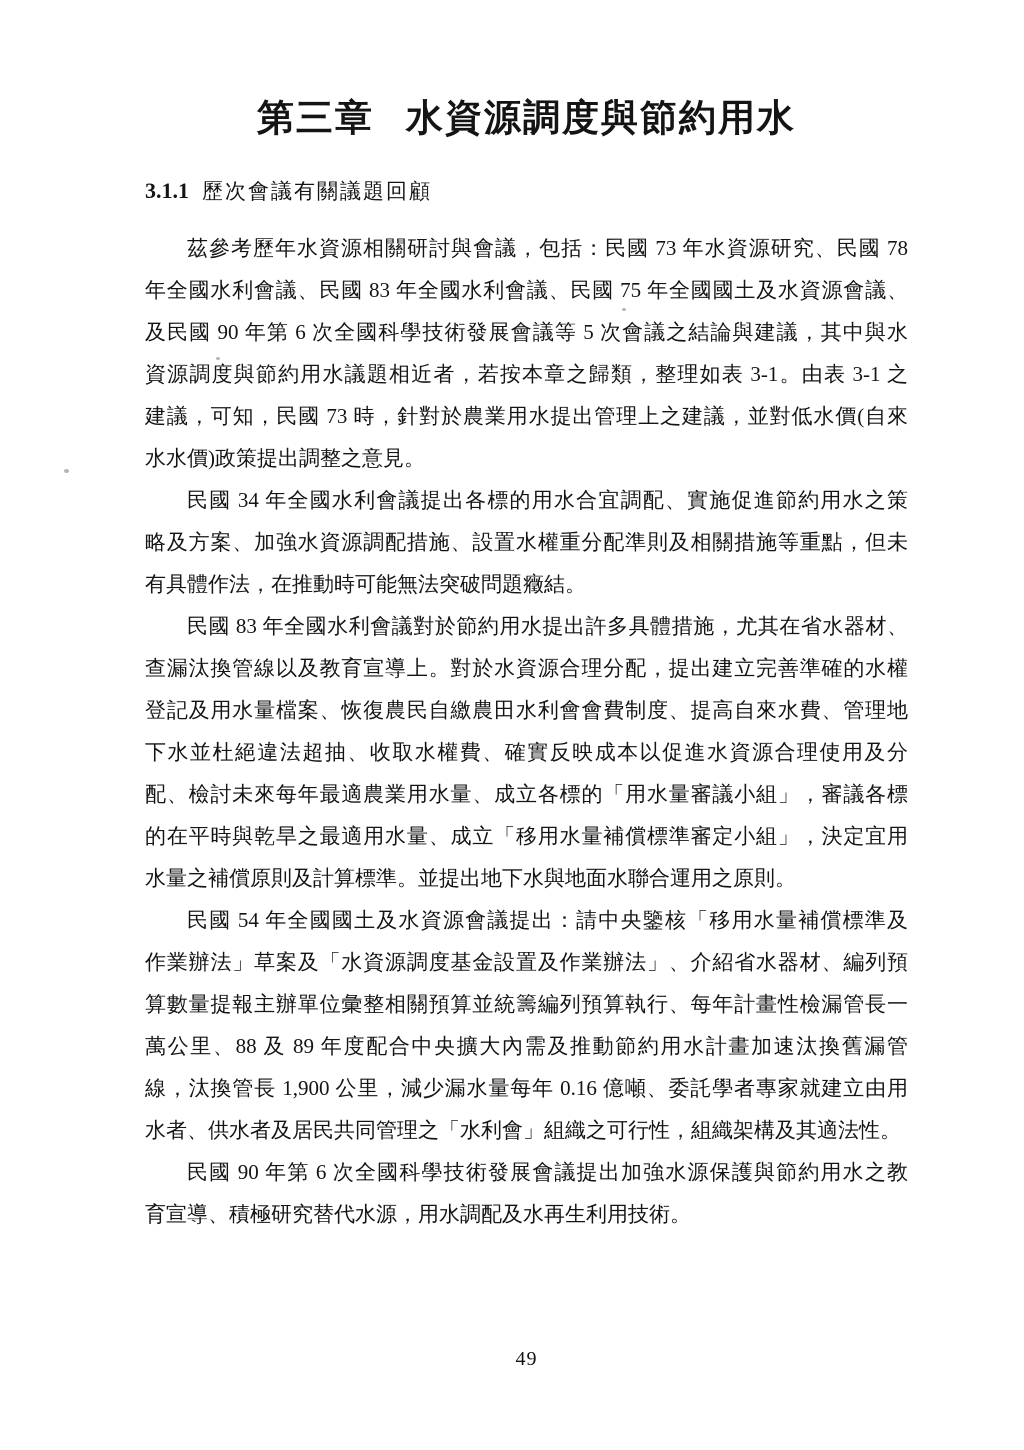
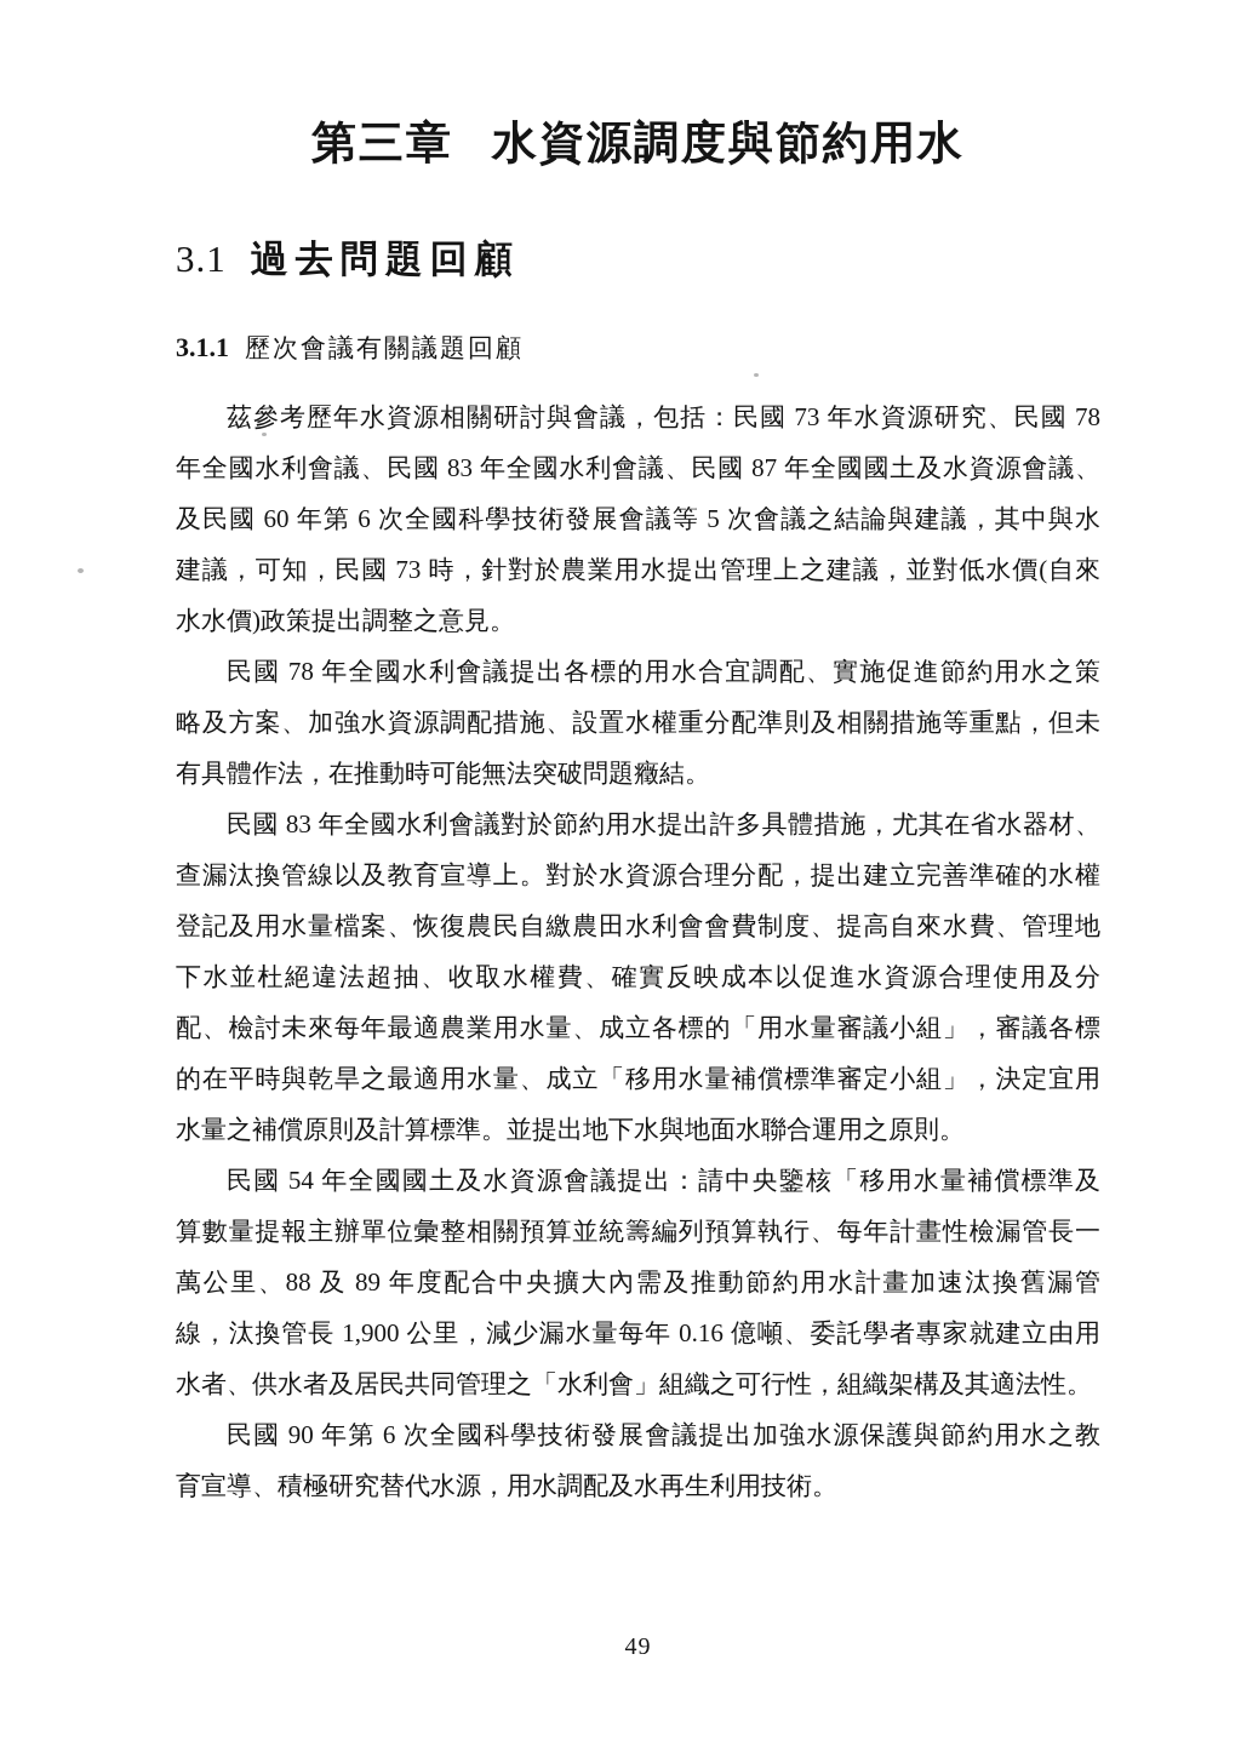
  第三章 水資源調度與節約用水
+ 3.1 過去問題回顧
  3.1.1 歷次會議有關議題回顧
  茲參考歷年水資源相關研討與會議，包括：民國 73 年水資源研究、民國 78
- 年全國水利會議、民國 83 年全國水利會議、民國 75 年全國國土及水資源會議、
+ 年全國水利會議、民國 83 年全國水利會議、民國 87 年全國國土及水資源會議、
- 及民國 90 年第 6 次全國科學技術發展會議等 5 次會議之結論與建議，其中與水
+ 及民國 60 年第 6 次全國科學技術發展會議等 5 次會議之結論與建議，其中與水
- 資源調度與節約用水議題相近者，若按本章之歸類，整理如表 3-1。由表 3-1 之
  建議，可知，民國 73 時，針對於農業用水提出管理上之建議，並對低水價(自來
  水水價)政策提出調整之意見。
- 民國 34 年全國水利會議提出各標的用水合宜調配、實施促進節約用水之策
+ 民國 78 年全國水利會議提出各標的用水合宜調配、實施促進節約用水之策
  略及方案、加強水資源調配措施、設置水權重分配準則及相關措施等重點，但未
  有具體作法，在推動時可能無法突破問題癥結。
  民國 83 年全國水利會議對於節約用水提出許多具體措施，尤其在省水器材、
  查漏汰換管線以及教育宣導上。對於水資源合理分配，提出建立完善準確的水權
  登記及用水量檔案、恢復農民自繳農田水利會會費制度、提高自來水費、管理地
  下水並杜絕違法超抽、收取水權費、確實反映成本以促進水資源合理使用及分
  配、檢討未來每年最適農業用水量、成立各標的「用水量審議小組」，審議各標
  的在平時與乾旱之最適用水量、成立「移用水量補償標準審定小組」，決定宜用
  水量之補償原則及計算標準。並提出地下水與地面水聯合運用之原則。
  民國 54 年全國國土及水資源會議提出：請中央鑒核「移用水量補償標準及
- 作業辦法」草案及「水資源調度基金設置及作業辦法」、介紹省水器材、編列預
  算數量提報主辦單位彙整相關預算並統籌編列預算執行、每年計畫性檢漏管長一
  萬公里、88 及 89 年度配合中央擴大內需及推動節約用水計畫加速汰換舊漏管
  線，汰換管長 1,900 公里，減少漏水量每年 0.16 億噸、委託學者專家就建立由用
  水者、供水者及居民共同管理之「水利會」組織之可行性，組織架構及其適法性。
  民國 90 年第 6 次全國科學技術發展會議提出加強水源保護與節約用水之教
  育宣導、積極研究替代水源，用水調配及水再生利用技術。
  49
